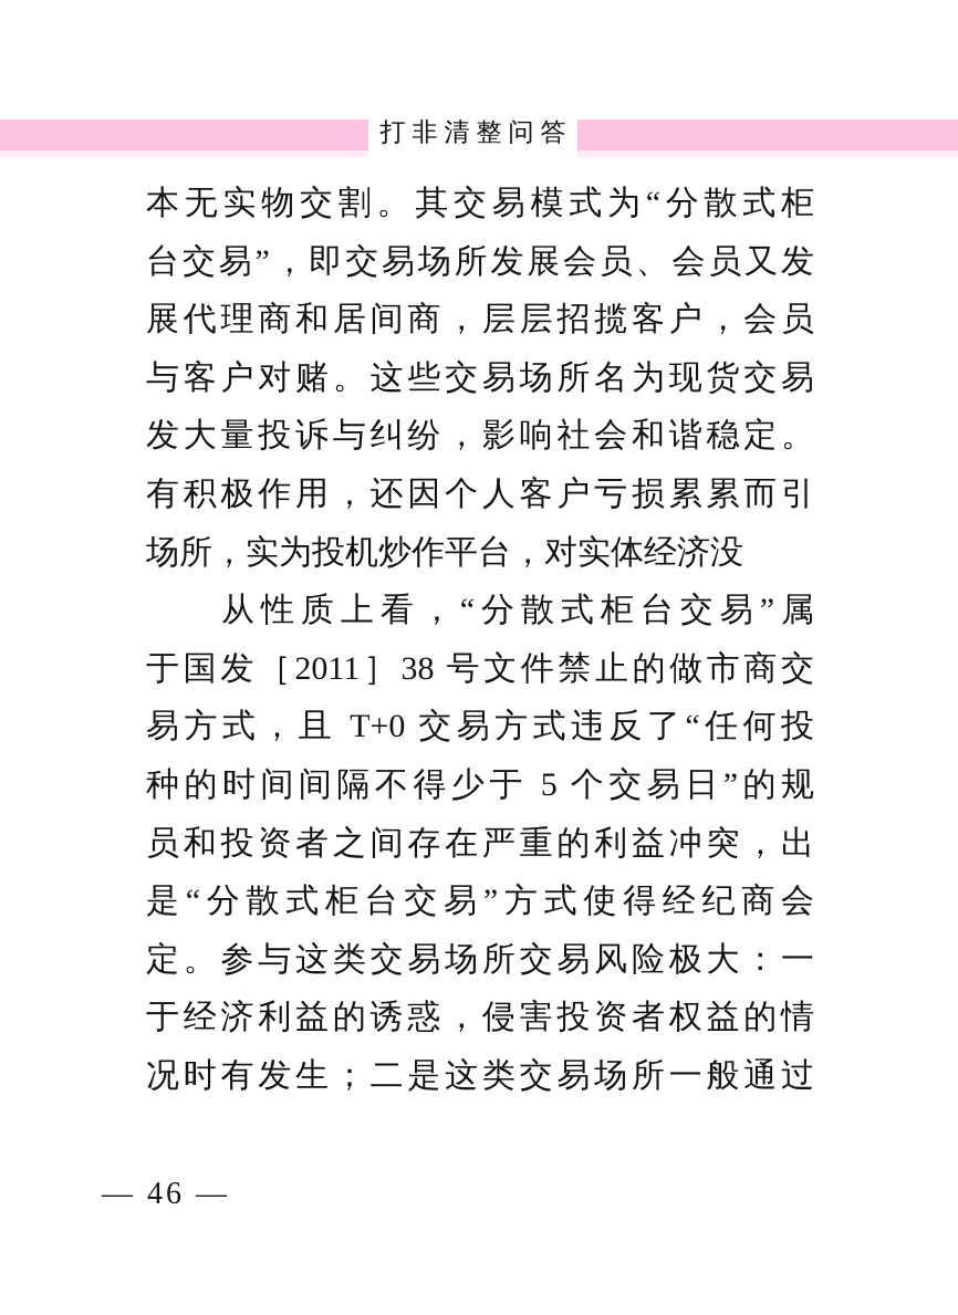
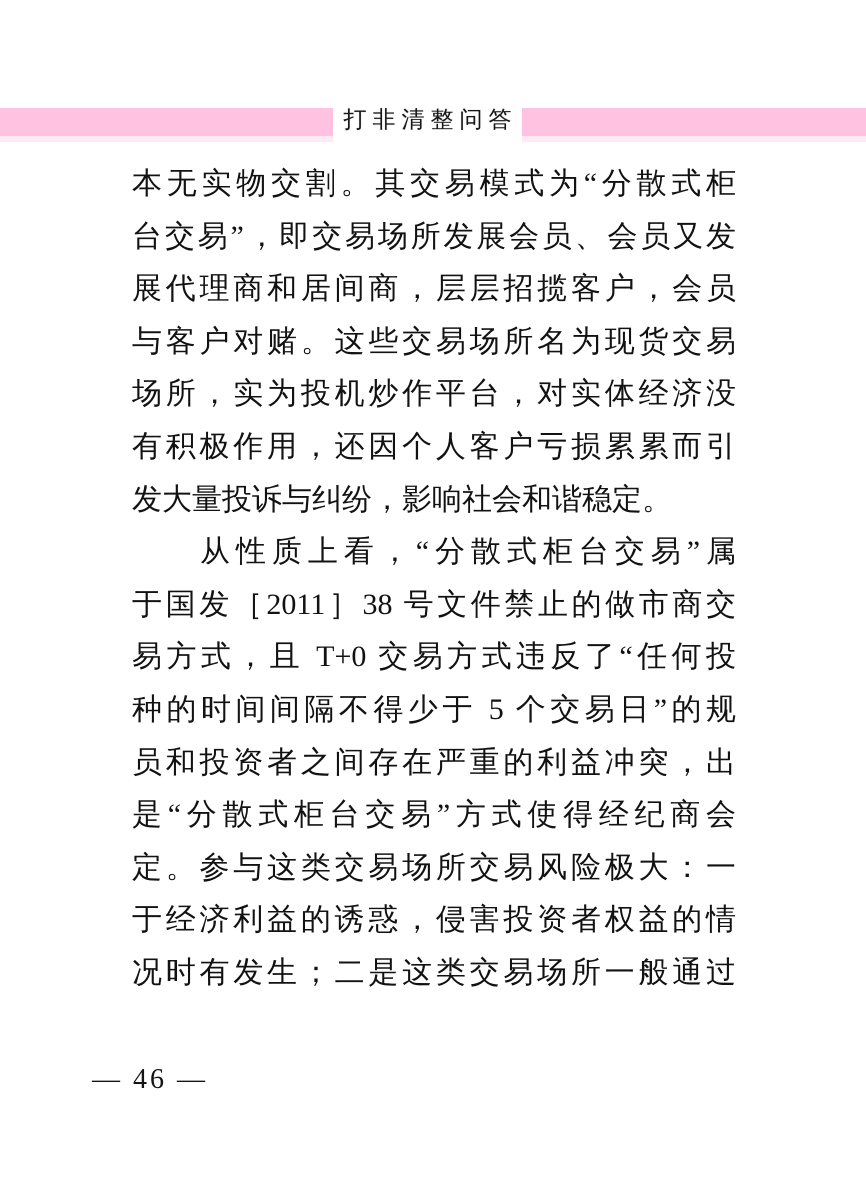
  打非清整问答
  本无实物交割。其交易模式为“分散式柜
  台交易”，即交易场所发展会员、会员又发
  展代理商和居间商，层层招揽客户，会员
  与客户对赌。这些交易场所名为现货交易
- 发大量投诉与纠纷，影响社会和谐稳定。
+ 场所，实为投机炒作平台，对实体经济没
  有积极作用，还因个人客户亏损累累而引
- 场所，实为投机炒作平台，对实体经济没
+ 发大量投诉与纠纷，影响社会和谐稳定。
  从性质上看，“分散式柜台交易”属
  于国发［2011］38 号文件禁止的做市商交
  易方式，且 T+0 交易方式违反了“任何投
  种的时间间隔不得少于 5 个交易日”的规
  员和投资者之间存在严重的利益冲突，出
  是“分散式柜台交易”方式使得经纪商会
  定。参与这类交易场所交易风险极大：一
  于经济利益的诱惑，侵害投资者权益的情
  况时有发生；二是这类交易场所一般通过
  — 46 —
